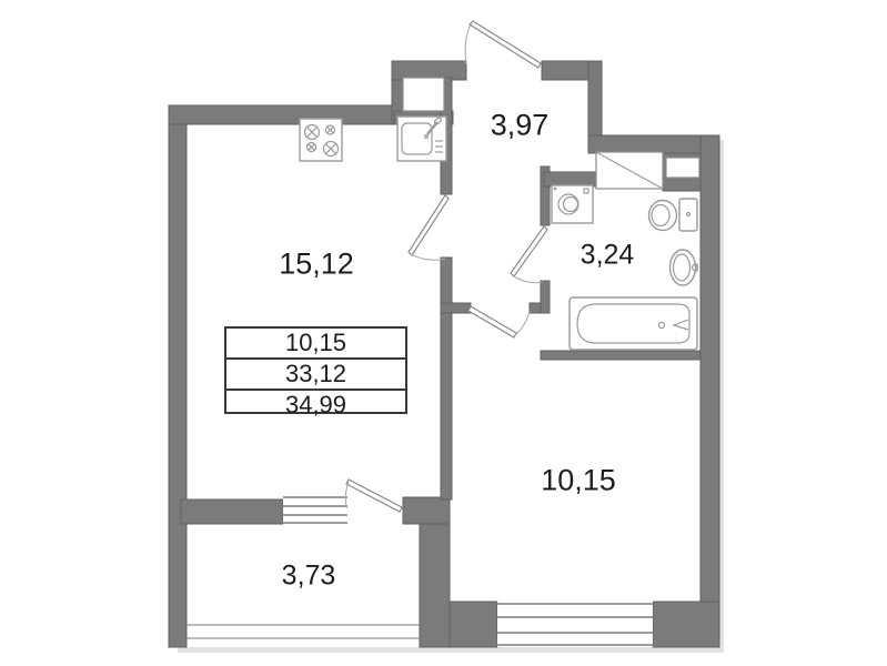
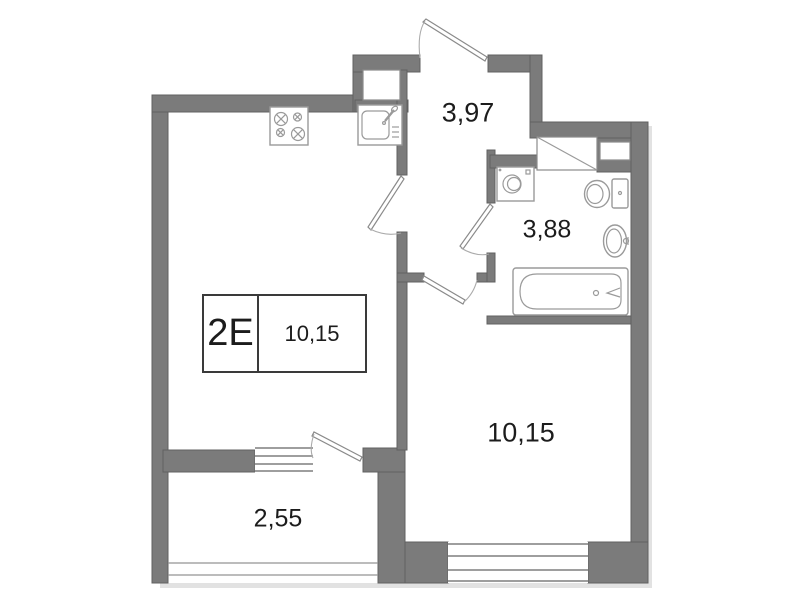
- 15,12
  3,97
- 3,24
+ 3,88
  10,15
- 3,73
+ 2,55
+ 2Е
  10,15
- 33,12
- 34,99
